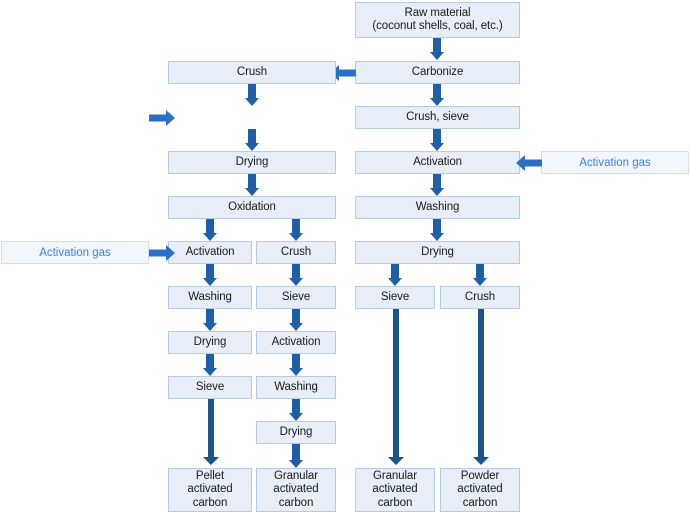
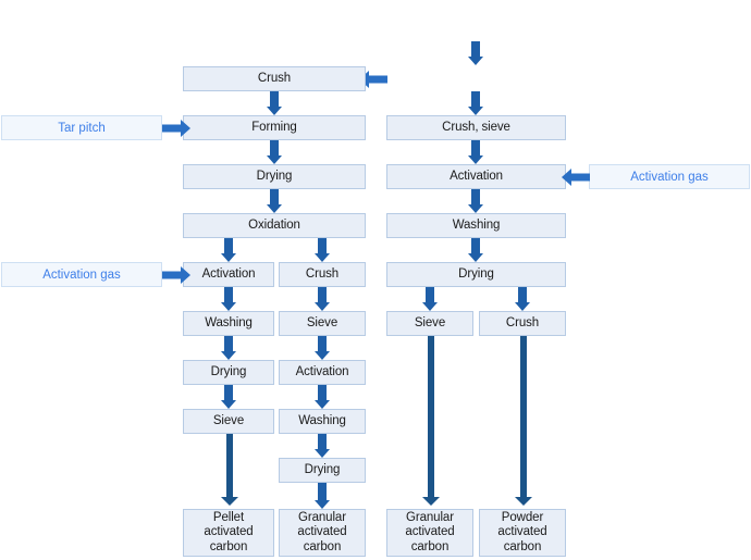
- Raw material
- (coconut shells, coal, etc.)
- Carbonize
  Crush, sieve
  Activation
  Activation gas
  Washing
  Drying
  Sieve
  Crush
  Granular
  activated
  carbon
  Powder
  activated
  carbon
  Crush
+ Forming
+ Tar pitch
  Drying
  Oxidation
  Activation
  Crush
  Activation gas
  Washing
  Drying
  Sieve
  Pellet
  activated
  carbon
  Sieve
  Activation
  Washing
  Drying
  Granular
  activated
  carbon
